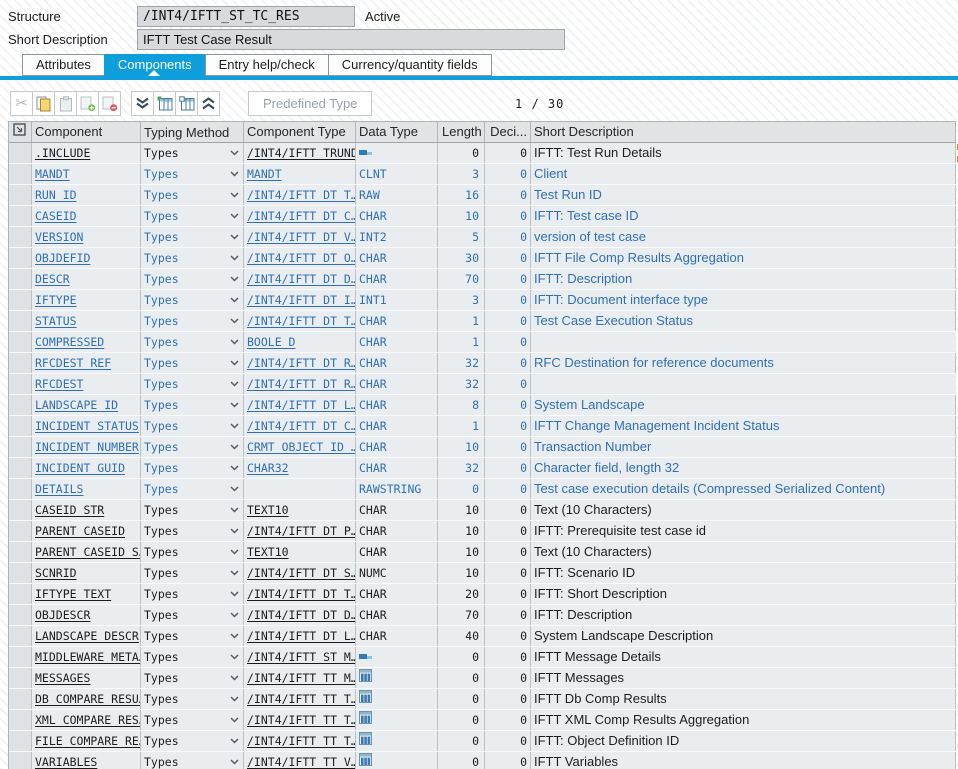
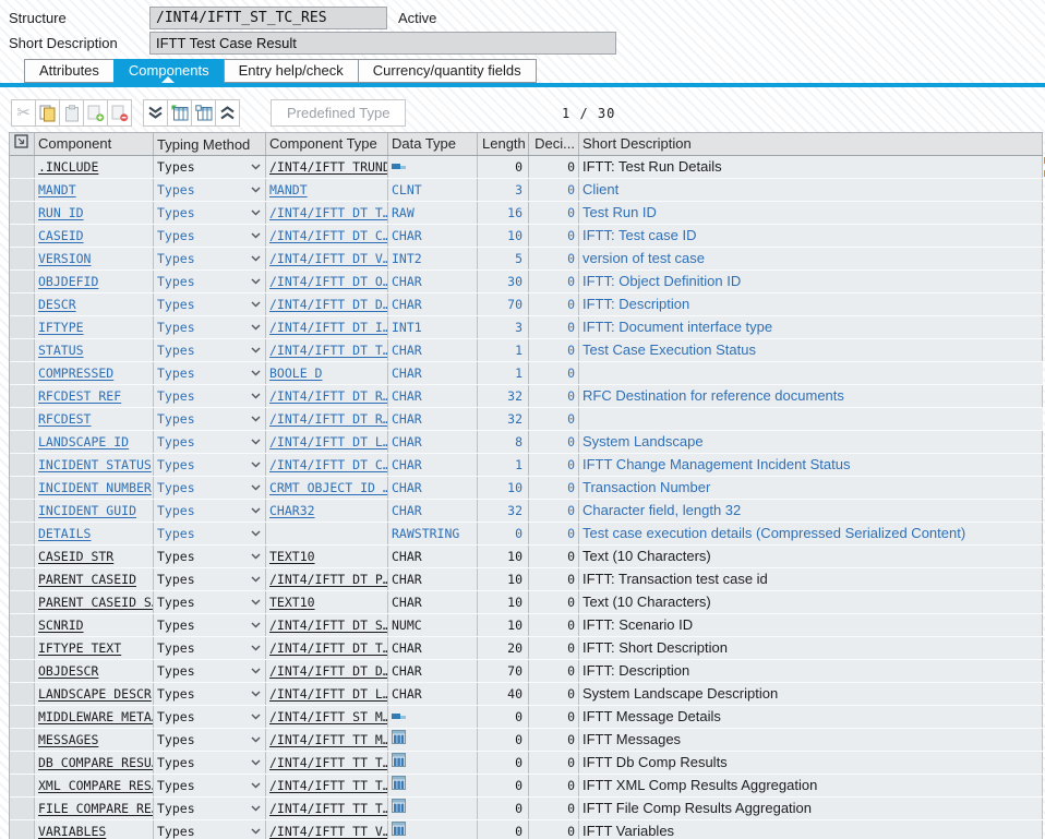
  Structure
  /INT4/IFTT_ST_TC_RES
  Active
  Short Description
  IFTT Test Case Result
  Attributes
  Components
  Entry help/check
  Currency/quantity fields
  ✂
  Predefined Type
  1 / 30
  Component
  Typing Method
  Component Type
  Data Type
  Length
  Deci...
  Short Description
  .INCLUDE
  Types
  /INT4/IFTT_TRUND
  0
  0
  IFTT: Test Run Details
  MANDT
  Types
  MANDT
  CLNT
  3
  0
  Client
  RUN_ID
  Types
  /INT4/IFTT_DT_T…
  RAW
  16
  0
  Test Run ID
  CASEID
  Types
  /INT4/IFTT_DT_C…
  CHAR
  10
  0
  IFTT: Test case ID
  VERSION
  Types
  /INT4/IFTT_DT_V…
  INT2
  5
  0
  version of test case
  OBJDEFID
  Types
  /INT4/IFTT_DT_O…
  CHAR
  30
  0
- IFTT File Comp Results Aggregation
+ IFTT: Object Definition ID
  DESCR
  Types
  /INT4/IFTT_DT_D…
  CHAR
  70
  0
  IFTT: Description
  IFTYPE
  Types
  /INT4/IFTT_DT_I…
  INT1
  3
  0
  IFTT: Document interface type
  STATUS
  Types
  /INT4/IFTT_DT_T…
  CHAR
  1
  0
  Test Case Execution Status
  COMPRESSED
  Types
  BOOLE_D
  CHAR
  1
  0
  RFCDEST_REF
  Types
  /INT4/IFTT_DT_R…
  CHAR
  32
  0
  RFC Destination for reference documents
  RFCDEST
  Types
  /INT4/IFTT_DT_R…
  CHAR
  32
  0
  LANDSCAPE_ID
  Types
  /INT4/IFTT_DT_L…
  CHAR
  8
  0
  System Landscape
  INCIDENT_STATUS
  Types
  /INT4/IFTT_DT_C…
  CHAR
  1
  0
  IFTT Change Management Incident Status
  INCIDENT_NUMBER
  Types
  CRMT_OBJECT_ID_…
  CHAR
  10
  0
  Transaction Number
  INCIDENT_GUID
  Types
  CHAR32
  CHAR
  32
  0
  Character field, length 32
  DETAILS
  Types
  RAWSTRING
  0
  0
  Test case execution details (Compressed Serialized Content)
  CASEID_STR
  Types
  TEXT10
  CHAR
  10
  0
  Text (10 Characters)
  PARENT_CASEID
  Types
  /INT4/IFTT_DT_P…
  CHAR
  10
  0
- IFTT: Prerequisite test case id
+ IFTT: Transaction test case id
  PARENT_CASEID_S
  Types
  TEXT10
  CHAR
  10
  0
  Text (10 Characters)
  SCNRID
  Types
  /INT4/IFTT_DT_S…
  NUMC
  10
  0
  IFTT: Scenario ID
  IFTYPE_TEXT
  Types
  /INT4/IFTT_DT_T…
  CHAR
  20
  0
  IFTT: Short Description
  OBJDESCR
  Types
  /INT4/IFTT_DT_D…
  CHAR
  70
  0
  IFTT: Description
  LANDSCAPE_DESCR
  Types
  /INT4/IFTT_DT_L…
  CHAR
  40
  0
  System Landscape Description
  MIDDLEWARE_META
  Types
  /INT4/IFTT_ST_M…
  0
  0
  IFTT Message Details
  MESSAGES
  Types
  /INT4/IFTT_TT_M…
  0
  0
  IFTT Messages
  DB_COMPARE_RESU
  Types
  /INT4/IFTT_TT_T…
  0
  0
  IFTT Db Comp Results
  XML_COMPARE_RES
  Types
  /INT4/IFTT_TT_T…
  0
  0
  IFTT XML Comp Results Aggregation
  FILE_COMPARE_RE
  Types
  /INT4/IFTT_TT_T…
  0
  0
- IFTT: Object Definition ID
+ IFTT File Comp Results Aggregation
  VARIABLES
  Types
  /INT4/IFTT_TT_V…
  0
  0
  IFTT Variables
